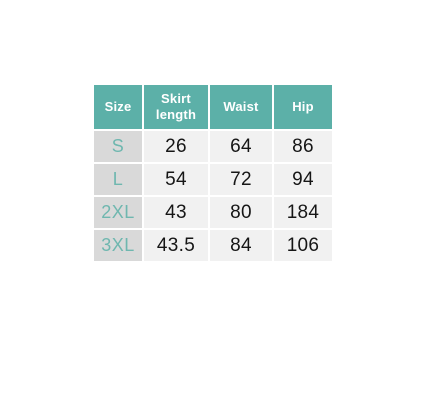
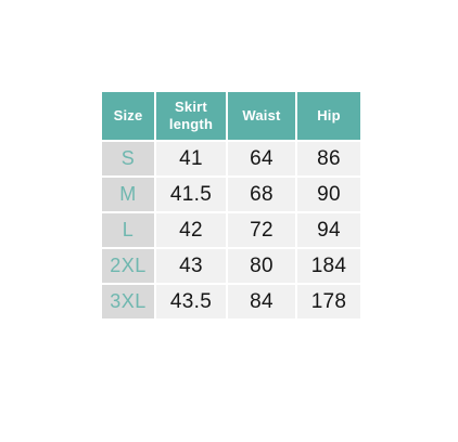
  Size	Skirt length	Waist	Hip
- S	26	64	86
+ S	41	64	86
+ M	41.5	68	90
- L	54	72	94
+ L	42	72	94
  2XL	43	80	184
- 3XL	43.5	84	106
+ 3XL	43.5	84	178
